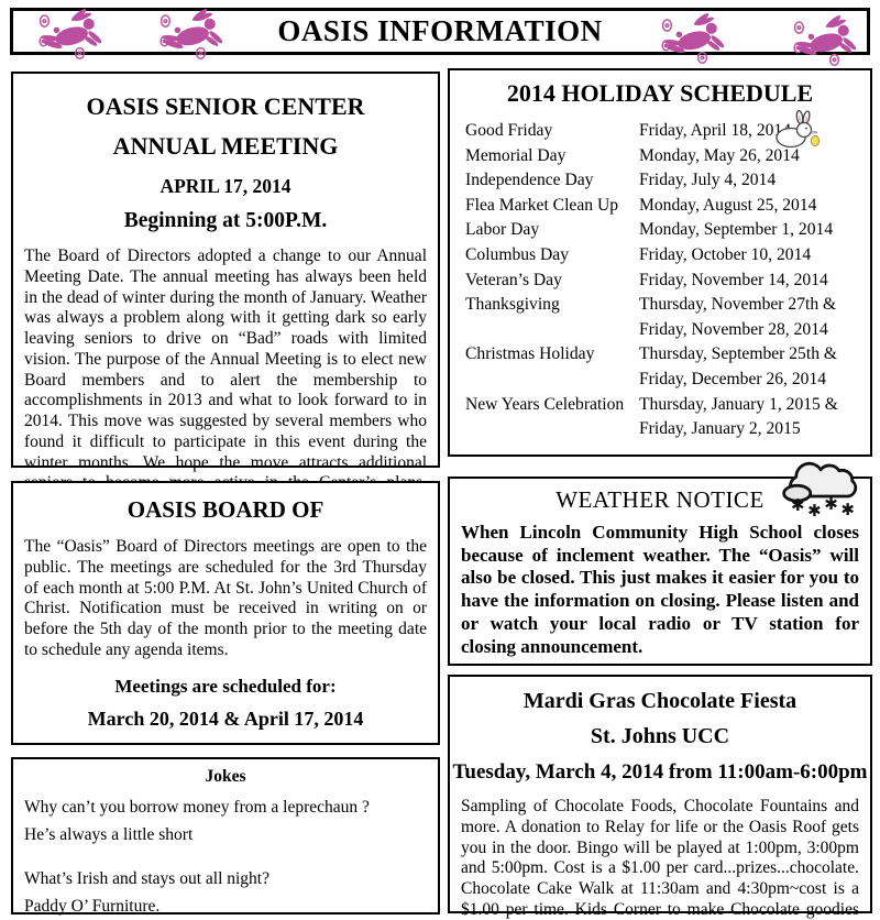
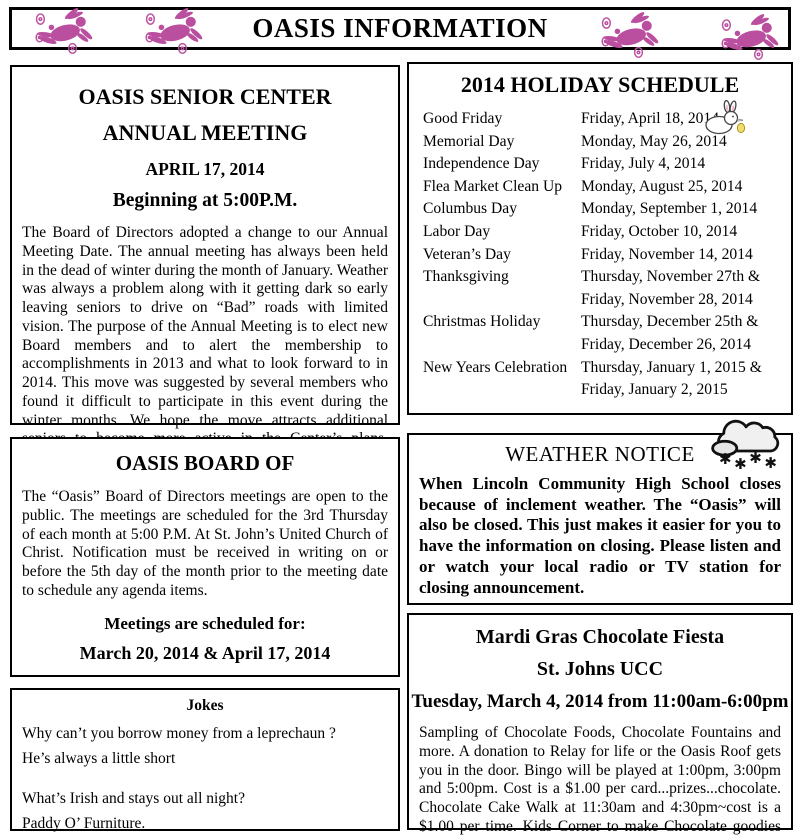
  OASIS INFORMATION
  OASIS SENIOR CENTER
  ANNUAL MEETING
  APRIL 17, 2014
  Beginning at 5:00P.M.
  The Board of Directors adopted a change to our Annual Meeting Date. The annual meeting has always been held in the dead of winter during the month of January. Weather was always a problem along with it getting dark so early leaving seniors to drive on “Bad” roads with limited vision. The purpose of the Annual Meeting is to elect new Board members and to alert the membership to accomplishments in 2013 and what to look forward to in 2014. This move was suggested by several members who found it difficult to participate in this event during the winter months. We hope the move attracts additional
  2014 HOLIDAY SCHEDULE
  Good Friday
  Friday, April 18, 201
  Memorial Day
  Monday, May 26, 2014
  Independence Day
  Friday, July 4, 2014
  Flea Market Clean Up
  Monday, August 25, 2014
- Labor Day
+ Columbus Day
  Monday, September 1, 2014
- Columbus Day
+ Labor Day
  Friday, October 10, 2014
  Veteran’s Day
  Friday, November 14, 2014
  Thanksgiving
  Thursday, November 27th &
  Friday, November 28, 2014
  Christmas Holiday
- Thursday, September 25th &
+ Thursday, December 25th &
  Friday, December 26, 2014
  New Years Celebration
  Thursday, January 1, 2015 &
  Friday, January 2, 2015
  OASIS BOARD OF
  The “Oasis” Board of Directors meetings are open to the public. The meetings are scheduled for the 3rd Thursday of each month at 5:00 P.M. At St. John’s United Church of Christ. Notification must be received in writing on or before the 5th day of the month prior to the meeting date to schedule any agenda items.
  Meetings are scheduled for:
  March 20, 2014 & April 17, 2014
  ✱
  ✱
  ✱
  ✱
  WEATHER NOTICE
  When Lincoln Community High School closes because of inclement weather. The “Oasis” will also be closed. This just makes it easier for you to have the information on closing. Please listen and or watch your local radio or TV station for closing announcement.
  Jokes
  Why can’t you borrow money from a leprechaun ?
  He’s always a little short
  What’s Irish and stays out all night?
  Paddy O’ Furniture.
  Mardi Gras Chocolate Fiesta
  St. Johns UCC
  Tuesday, March 4, 2014 from 11:00am-6:00pm
  Sampling of Chocolate Foods, Chocolate Fountains and more. A donation to Relay for life or the Oasis Roof gets you in the door. Bingo will be played at 1:00pm, 3:00pm and 5:00pm. Cost is a $1.00 per card...prizes...chocolate. Chocolate Cake Walk at 11:30am and 4:30pm~cost is a $1.00 per time. Kids Corner to make Chocolate goodies
